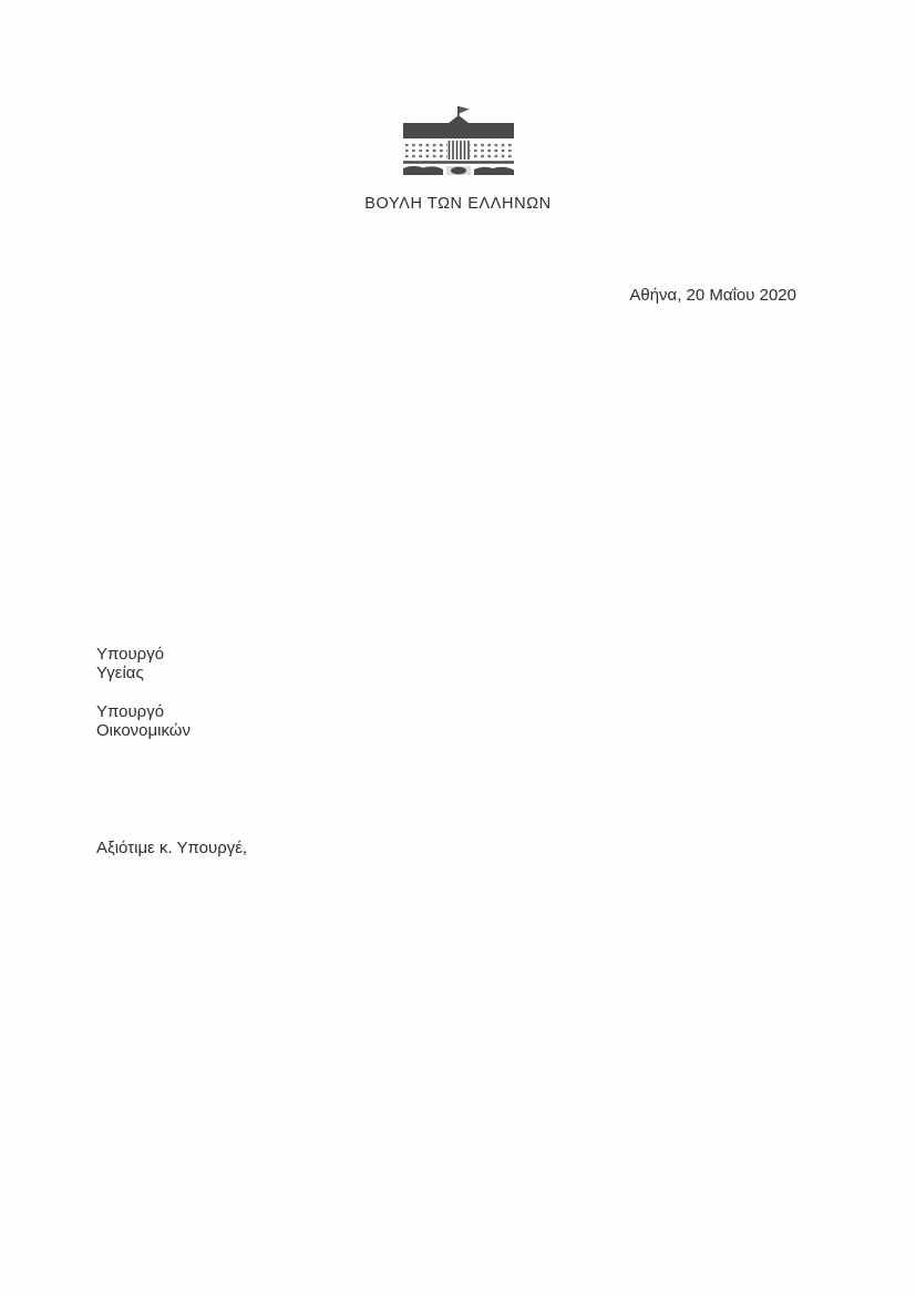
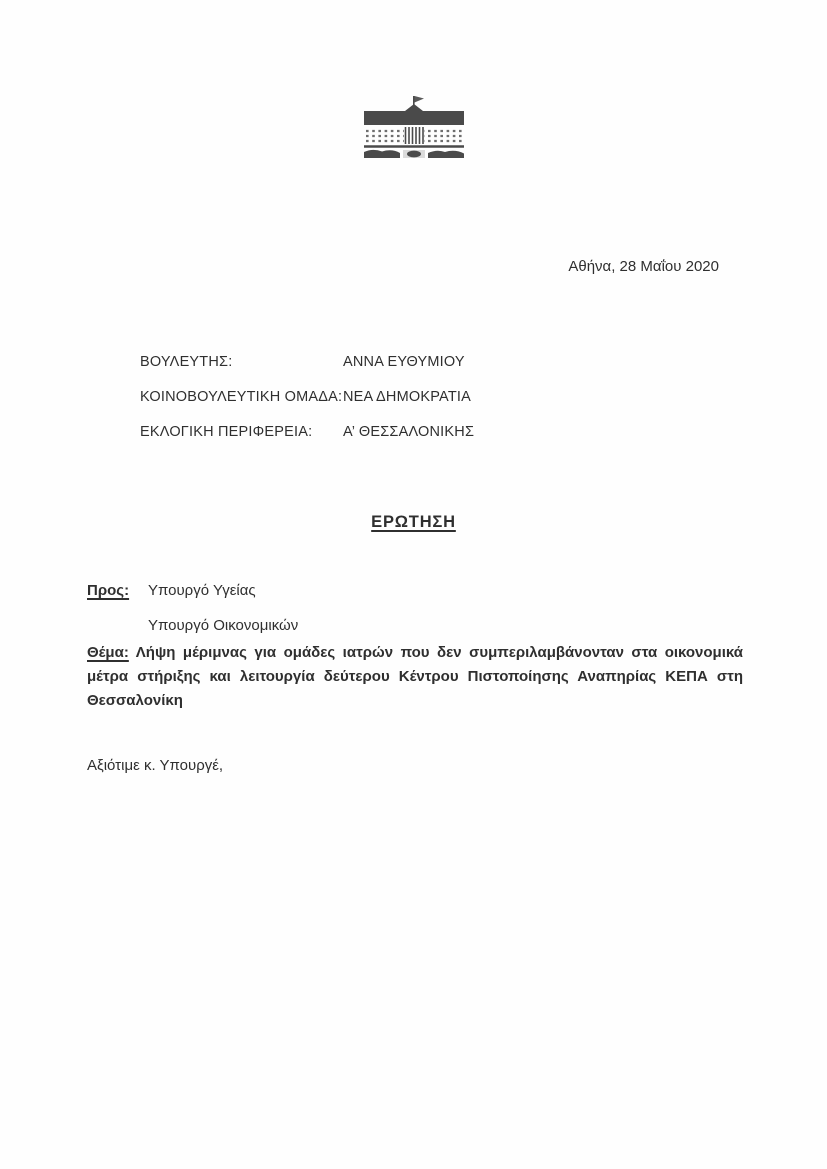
- ΒΟΥΛΗ ΤΩΝ ΕΛΛΗΝΩΝ
- Αθήνα, 20 Μαΐου 2020
+ Αθήνα, 28 Μαΐου 2020
+ ΒΟΥΛΕΥΤΗΣ:
+ ΑΝΝΑ ΕΥΘΥΜΙΟΥ
+ ΚΟΙΝΟΒΟΥΛΕΥΤΙΚΗ ΟΜΑΔΑ:
+ ΝΕΑ ΔΗΜΟΚΡΑΤΙΑ
+ ΕΚΛΟΓΙΚΗ ΠΕΡΙΦΕΡΕΙΑ:
+ Α’ ΘΕΣΣΑΛΟΝΙΚΗΣ
+ ΕΡΩΤΗΣΗ
+ Προς:
  Υπουργό Υγείας
  Υπουργό Οικονομικών
+ Θέμα: Λήψη μέριμνας για ομάδες ιατρών που δεν συμπεριλαμβάνονταν στα οικονομικά μέτρα στήριξης και λειτουργία δεύτερου Κέντρου Πιστοποίησης Αναπηρίας ΚΕΠΑ στη Θεσσαλονίκη
  Αξιότιμε κ. Υπουργέ,
